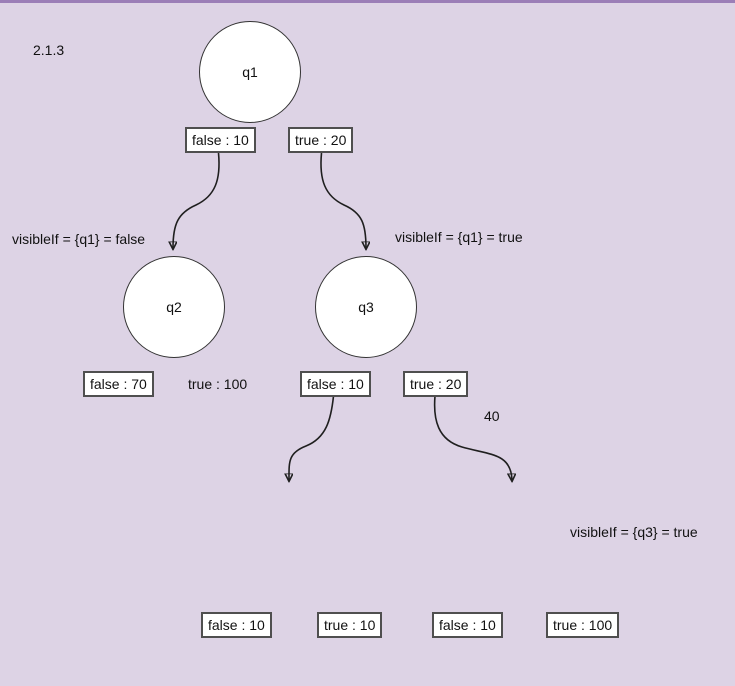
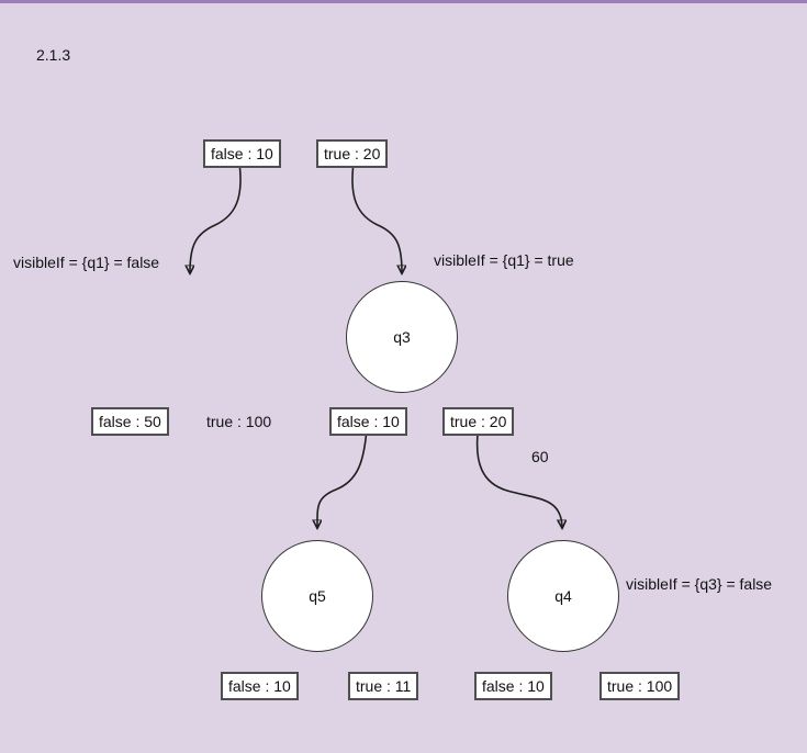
  2.1.3
- q1
- q2
  q3
+ q5
+ q4
  false : 10
  true : 20
- false : 70
+ false : 50
  true : 100
  false : 10
  true : 20
  false : 10
- true : 10
+ true : 11
  false : 10
  true : 100
  visibleIf = {q1} = false
  visibleIf = {q1} = true
- visibleIf = {q3} = true
+ visibleIf = {q3} = false
- 40
+ 60
